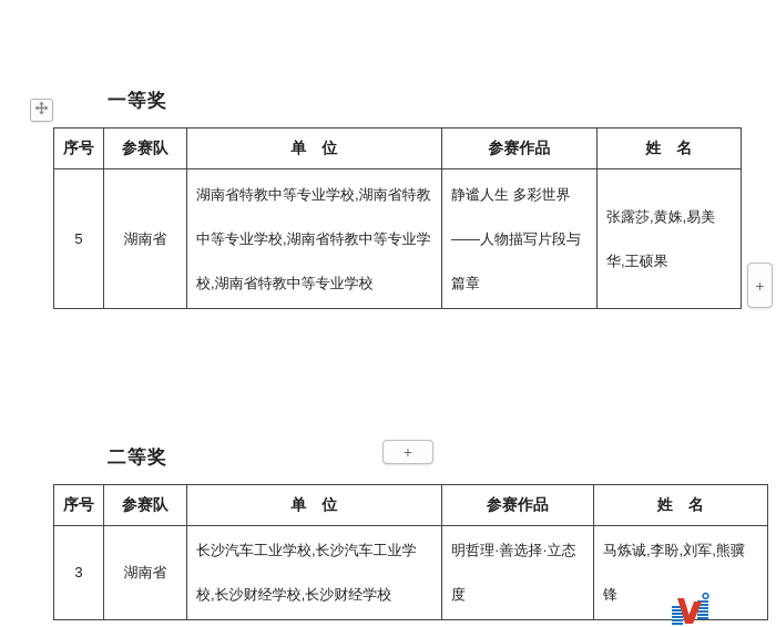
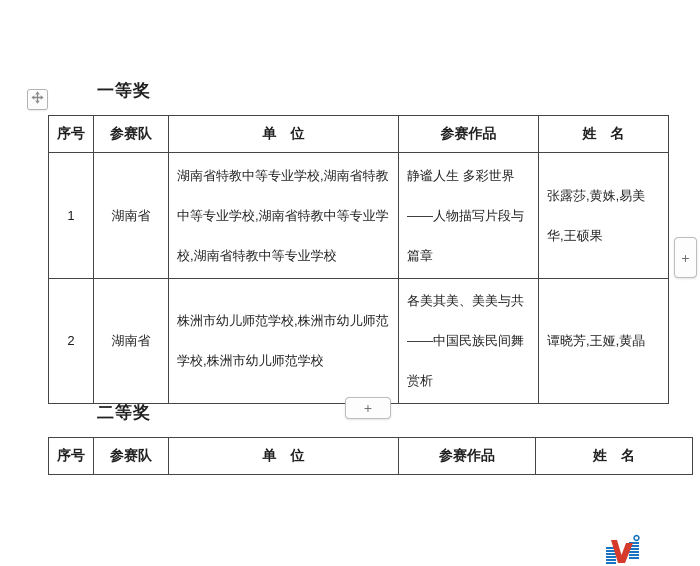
  一等奖
  二等奖
  序号	参赛队	单 位	参赛作品	姓 名
- 5	湖南省	湖南省特教中等专业学校,湖南省特教中等专业学校,湖南省特教中等专业学校,湖南省特教中等专业学校	静谧人生 多彩世界——人物描写片段与篇章	张露莎,黄姝,易美华,王硕果
+ 1	湖南省	湖南省特教中等专业学校,湖南省特教中等专业学校,湖南省特教中等专业学校,湖南省特教中等专业学校	静谧人生 多彩世界——人物描写片段与篇章	张露莎,黄姝,易美华,王硕果
+ 2	湖南省	株洲市幼儿师范学校,株洲市幼儿师范学校,株洲市幼儿师范学校	各美其美、美美与共——中国民族民间舞赏析	谭晓芳,王娅,黄晶
  +
  +
  序号	参赛队	单 位	参赛作品	姓 名
- 3	湖南省	长沙汽车工业学校,长沙汽车工业学校,长沙财经学校,长沙财经学校	明哲理·善选择·立态度	马炼诚,李盼,刘军,熊骥锋
